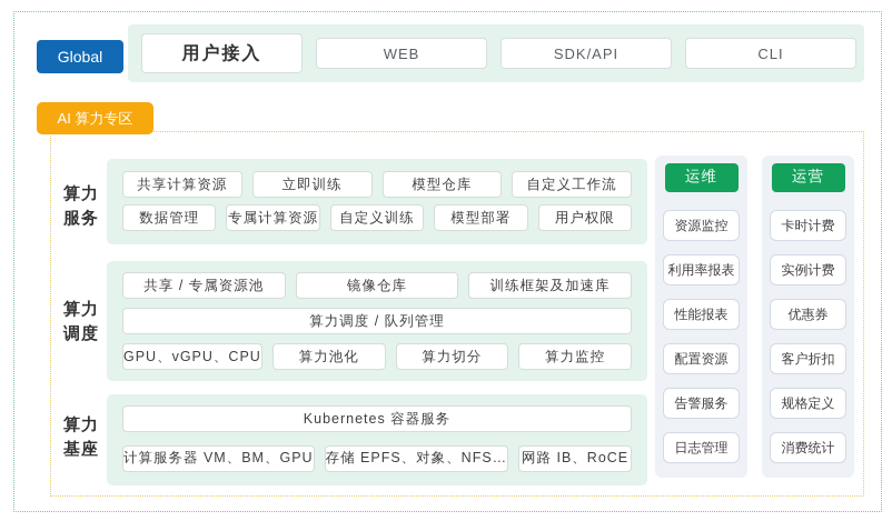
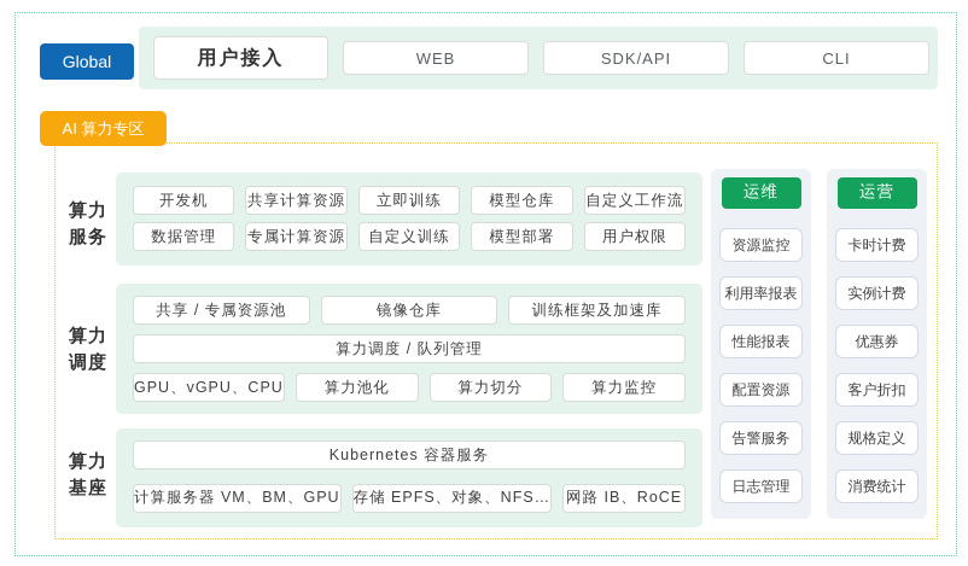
  Global
  用户接入
  WEB
  SDK/API
  CLI
  AI 算力专区
  算力
  服务
  算力
  调度
  算力
  基座
+ 开发机
  共享计算资源
  立即训练
  模型仓库
  自定义工作流
  数据管理
  专属计算资源
  自定义训练
  模型部署
  用户权限
  共享 / 专属资源池
  镜像仓库
  训练框架及加速库
  算力调度 / 队列管理
  GPU、vGPU、CPU
  算力池化
  算力切分
  算力监控
  Kubernetes 容器服务
  计算服务器 VM、BM、GPU
  存储 EPFS、对象、NFS…
  网路 IB、RoCE
  运维
  资源监控
  利用率报表
  性能报表
  配置资源
  告警服务
  日志管理
  运营
  卡时计费
  实例计费
  优惠券
  客户折扣
  规格定义
  消费统计
